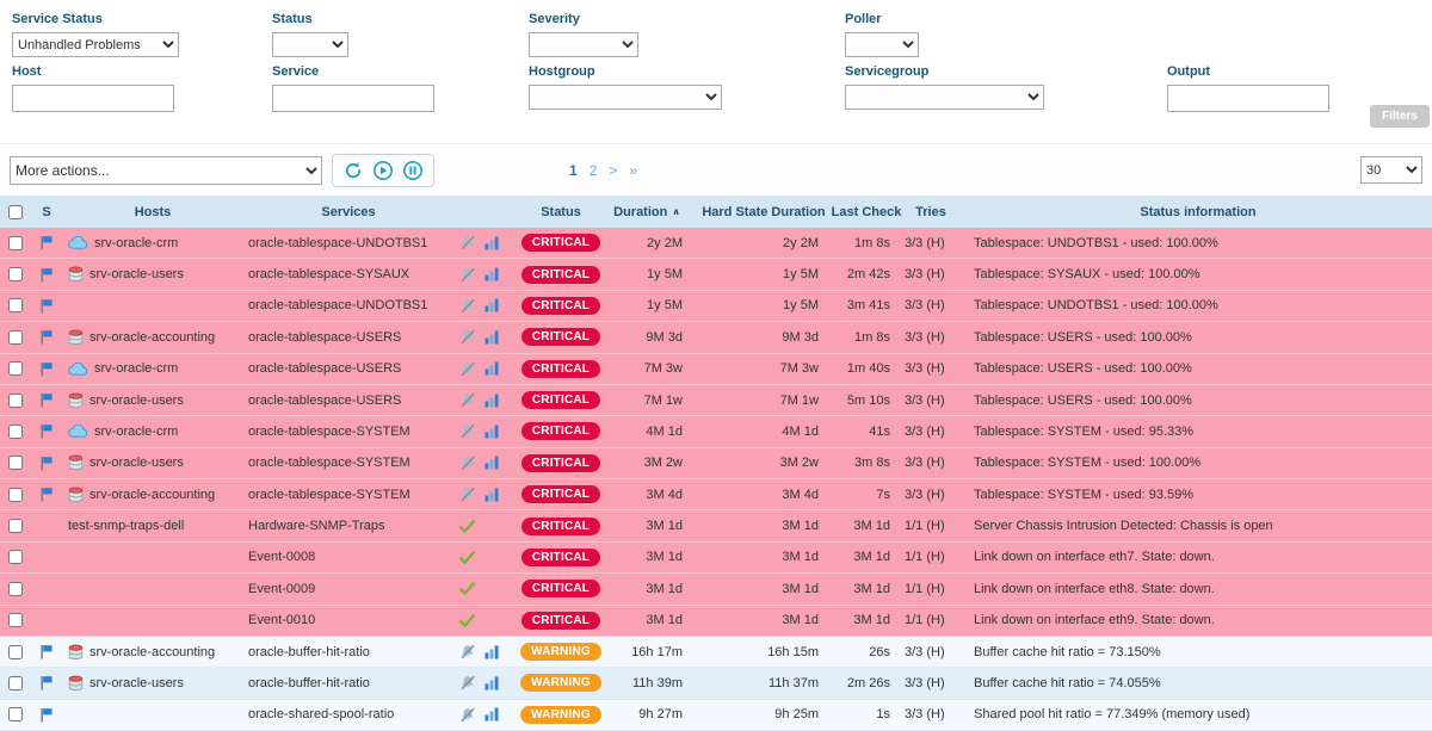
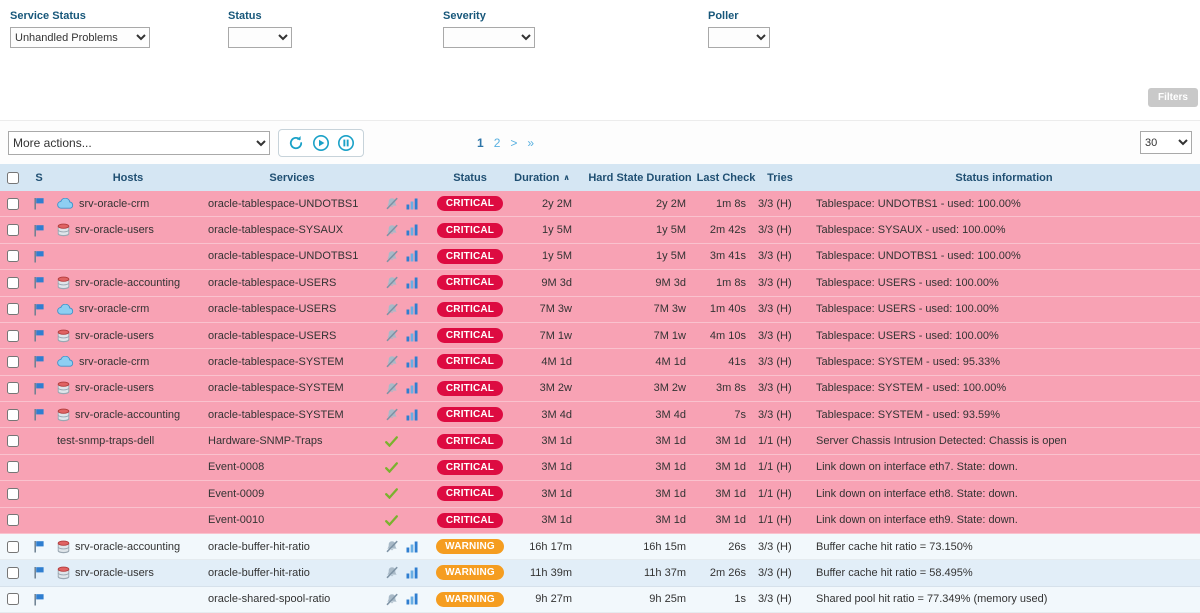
  Service Status
  Unhandled Problems
  Status
  Severity
  Poller
- Host
- Service
- Hostgroup
- Servicegroup
- Output
  Filters
  More actions...
  1
  2
  >
  »
  30
  S
  Hosts
  Services
  Status
  Duration
  ∧
  Hard State Duration
  Last Chec
  Tries
  Status information
  srv-oracle-crm
  oracle-tablespace-UNDOTBS1
  CRITICAL
  2y 2M
  2y 2M
  1m 8s
  3/3 (H)
  Tablespace: UNDOTBS1 - used: 100.00%
  srv-oracle-users
  oracle-tablespace-SYSAUX
  CRITICAL
  1y 5M
  1y 5M
  2m 42s
  3/3 (H)
  Tablespace: SYSAUX - used: 100.00%
  oracle-tablespace-UNDOTBS1
  CRITICAL
  1y 5M
  1y 5M
  3m 41s
  3/3 (H)
  Tablespace: UNDOTBS1 - used: 100.00%
  srv-oracle-accounting
  oracle-tablespace-USERS
  CRITICAL
  9M 3d
  9M 3d
  1m 8s
  3/3 (H)
  Tablespace: USERS - used: 100.00%
  srv-oracle-crm
  oracle-tablespace-USERS
  CRITICAL
  7M 3w
  7M 3w
  1m 40s
  3/3 (H)
  Tablespace: USERS - used: 100.00%
  srv-oracle-users
  oracle-tablespace-USERS
  CRITICAL
  7M 1w
  7M 1w
- 5m 10s
+ 4m 10s
  3/3 (H)
  Tablespace: USERS - used: 100.00%
  srv-oracle-crm
  oracle-tablespace-SYSTEM
  CRITICAL
  4M 1d
  4M 1d
  41s
  3/3 (H)
  Tablespace: SYSTEM - used: 95.33%
  srv-oracle-users
  oracle-tablespace-SYSTEM
  CRITICAL
  3M 2w
  3M 2w
  3m 8s
  3/3 (H)
  Tablespace: SYSTEM - used: 100.00%
  srv-oracle-accounting
  oracle-tablespace-SYSTEM
  CRITICAL
  3M 4d
  3M 4d
  7s
  3/3 (H)
  Tablespace: SYSTEM - used: 93.59%
  test-snmp-traps-dell
  Hardware-SNMP-Traps
  CRITICAL
  3M 1d
  3M 1d
  3M 1d
  1/1 (H)
  Server Chassis Intrusion Detected: Chassis is open
  Event-0008
  CRITICAL
  3M 1d
  3M 1d
  3M 1d
  1/1 (H)
  Link down on interface eth7. State: down.
  Event-0009
  CRITICAL
  3M 1d
  3M 1d
  3M 1d
  1/1 (H)
  Link down on interface eth8. State: down.
  Event-0010
  CRITICAL
  3M 1d
  3M 1d
  3M 1d
  1/1 (H)
  Link down on interface eth9. State: down.
  srv-oracle-accounting
  oracle-buffer-hit-ratio
  WARNING
  16h 17m
  16h 15m
  26s
  3/3 (H)
  Buffer cache hit ratio = 73.150%
  srv-oracle-users
  oracle-buffer-hit-ratio
  WARNING
  11h 39m
  11h 37m
  2m 26s
  3/3 (H)
- Buffer cache hit ratio = 74.055%
+ Buffer cache hit ratio = 58.495%
  oracle-shared-spool-ratio
  WARNING
  9h 27m
  9h 25m
  1s
  3/3 (H)
  Shared pool hit ratio = 77.349% (memory used)
